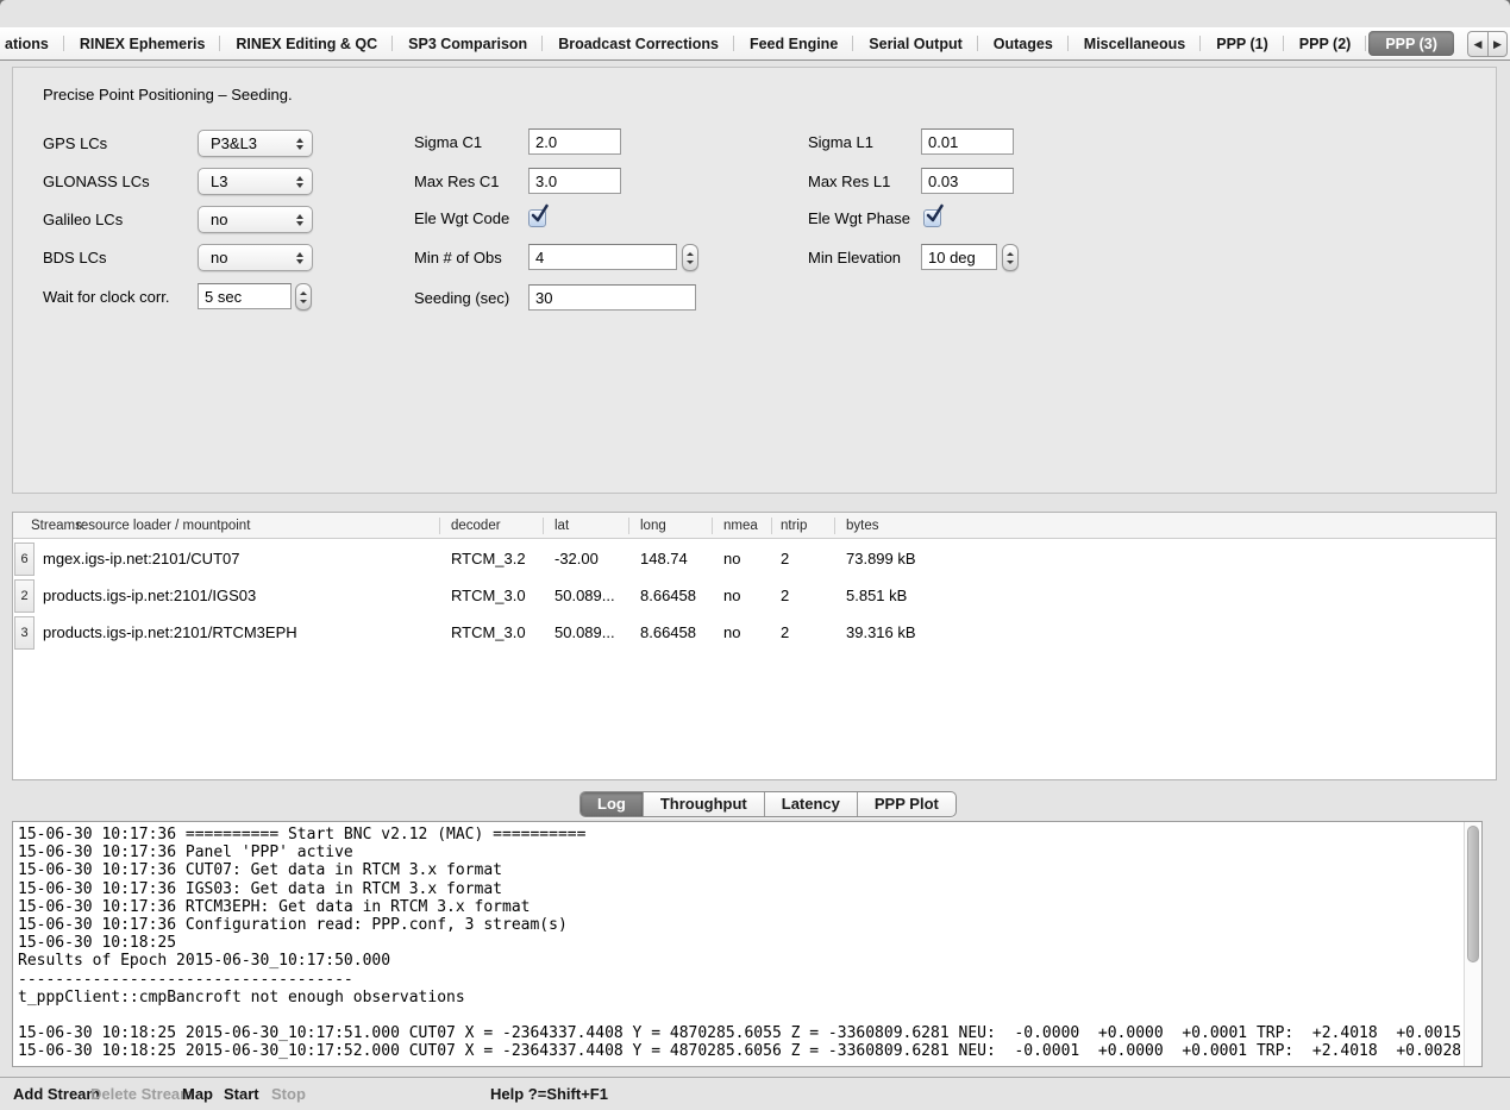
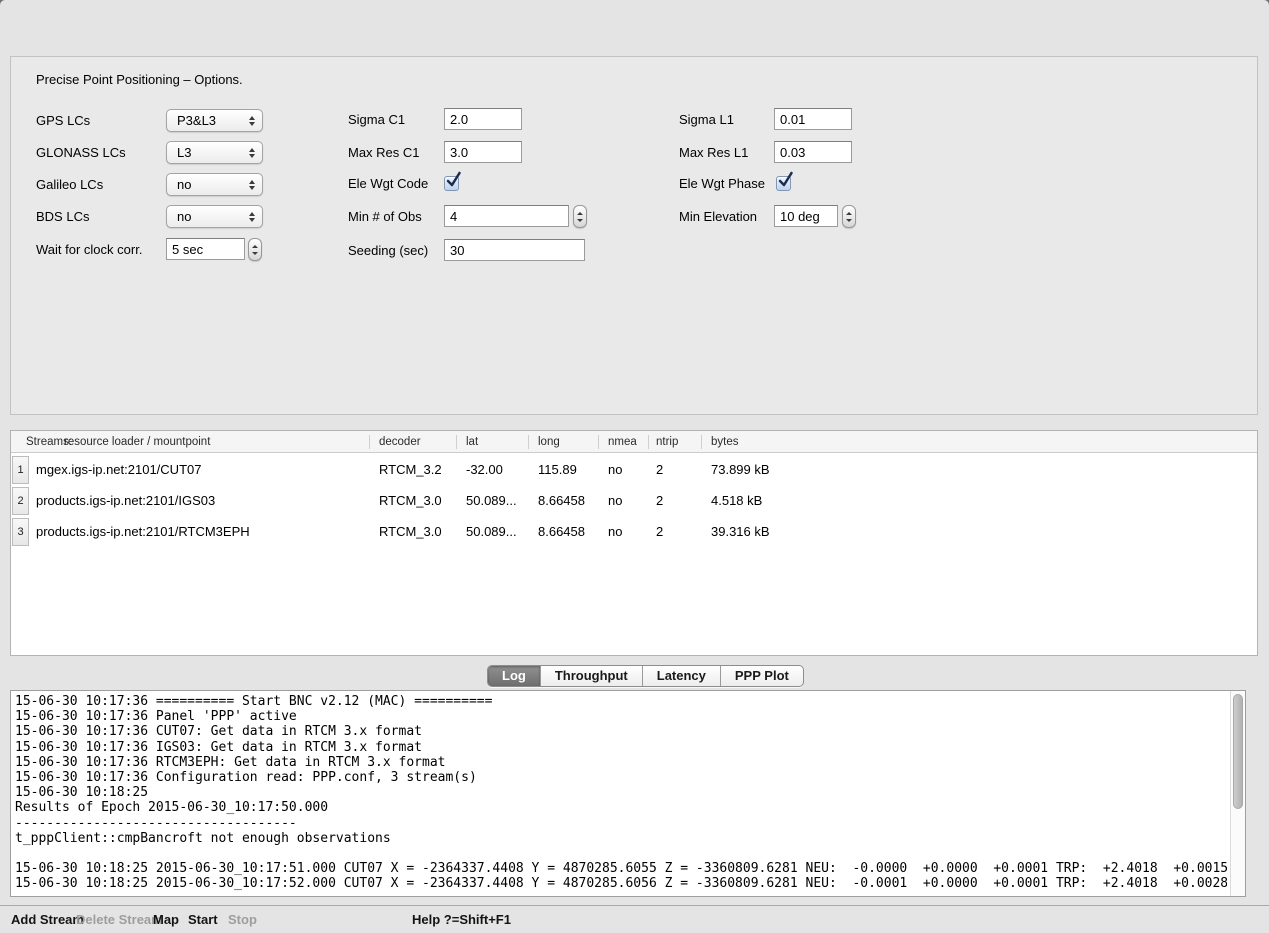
- ations
- RINEX Ephemeris
- RINEX Editing & QC
- SP3 Comparison
- Broadcast Corrections
- Feed Engine
- Serial Output
- Outages
- Miscellaneous
- PPP (1)
- PPP (2)
- PPP (3)
- ◀
- ▶
- Precise Point Positioning – Seeding.
+ Precise Point Positioning – Options.
  GPS LCs
  P3&L3
  GLONASS LCs
  L3
  Galileo LCs
  no
  BDS LCs
  no
  Wait for clock corr.
  5 sec
  Sigma C1
  2.0
  Max Res C1
  3.0
  Ele Wgt Code
  Min # of Obs
  4
  Seeding (sec)
  30
  Sigma L1
  0.01
  Max Res L1
  0.03
  Ele Wgt Phase
  Min Elevation
  10 deg
  Streams:
  resource loader / mountpoint
  decoder
  lat
  long
  nmea
  ntrip
  bytes
- 6
+ 1
  mgex.igs-ip.net:2101/CUT07
  RTCM_3.2
  -32.00
- 148.74
+ 115.89
  no
  2
  73.899 kB
  2
  products.igs-ip.net:2101/IGS03
  RTCM_3.0
  50.089...
  8.66458
  no
  2
- 5.851 kB
+ 4.518 kB
  3
  products.igs-ip.net:2101/RTCM3EPH
  RTCM_3.0
  50.089...
  8.66458
  no
  2
  39.316 kB
  Log
  Throughput
  Latency
  PPP Plot
  15-06-30 10:17:36 ========== Start BNC v2.12 (MAC) ==========
  15-06-30 10:17:36 Panel 'PPP' active
  15-06-30 10:17:36 CUT07: Get data in RTCM 3.x format
  15-06-30 10:17:36 IGS03: Get data in RTCM 3.x format
  15-06-30 10:17:36 RTCM3EPH: Get data in RTCM 3.x format
  15-06-30 10:17:36 Configuration read: PPP.conf, 3 stream(s)
  15-06-30 10:18:25
  Results of Epoch 2015-06-30_10:17:50.000
  ------------------------------------
  t_pppClient::cmpBancroft not enough observations
  15-06-30 10:18:25 2015-06-30_10:17:51.000 CUT07 X = -2364337.4408 Y = 4870285.6055 Z = -3360809.6281 NEU: -0.0000 +0.0000 +0.0001 TRP: +2.4018 +0.0015
  15-06-30 10:18:25 2015-06-30_10:17:52.000 CUT07 X = -2364337.4408 Y = 4870285.6056 Z = -3360809.6281 NEU: -0.0001 +0.0000 +0.0001 TRP: +2.4018 +0.0028
  Add Stream
  Delete Stream
  Map
  Start
  Stop
  Help ?=Shift+F1
